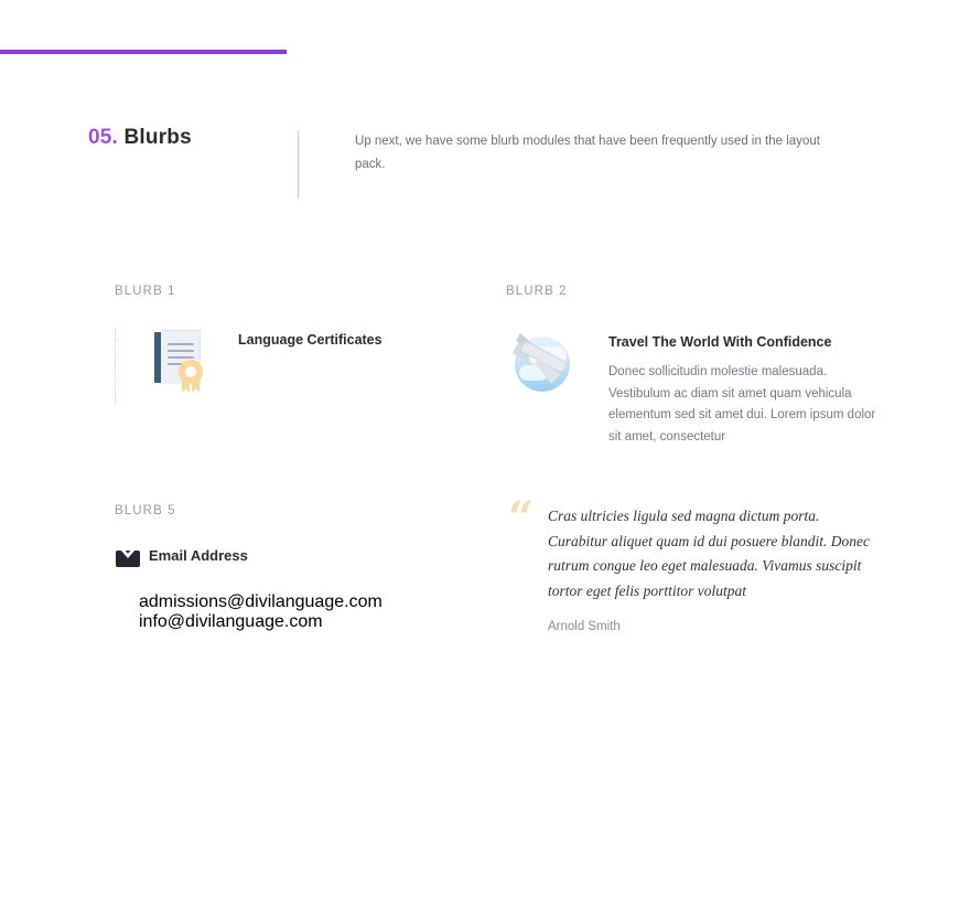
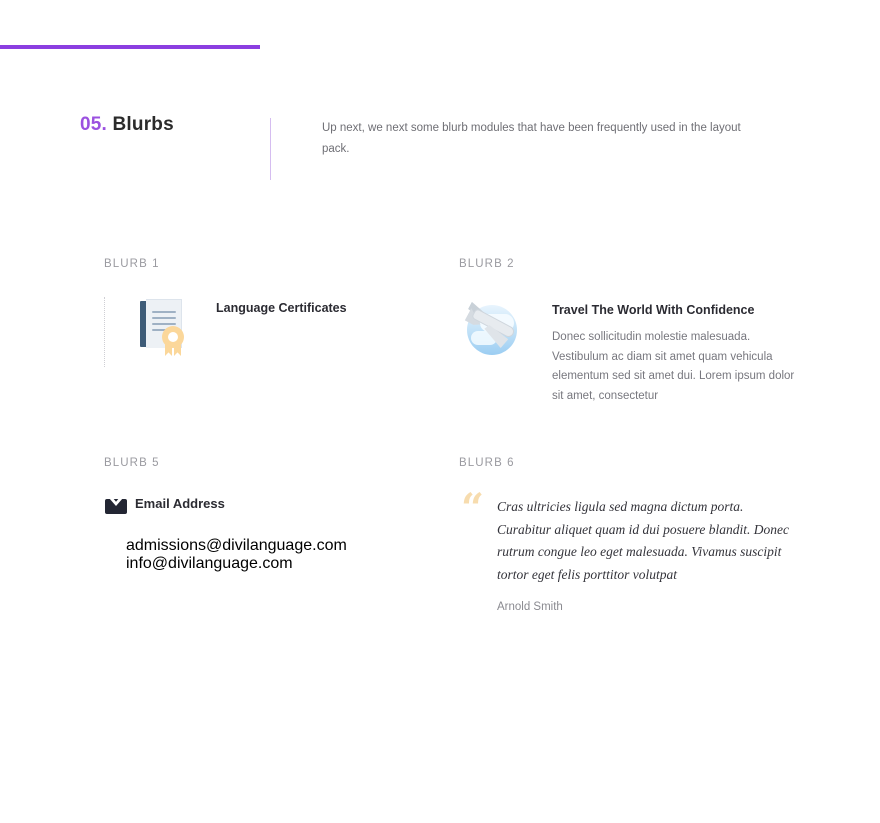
  05. Blurbs
- Up next, we have some blurb modules that have been frequently used in the layout pack.
+ Up next, we next some blurb modules that have been frequently used in the layout pack.
  BLURB 1
  Language Certificates
  BLURB 2
  Travel The World With Confidence
  Donec sollicitudin molestie malesuada. Vestibulum ac diam sit amet quam vehicula elementum sed sit amet dui. Lorem ipsum dolor sit amet, consectetur
  BLURB 5
  Email Address
  admissions@divilanguage.com
  info@divilanguage.com
+ BLURB 6
  “
  Cras ultricies ligula sed magna dictum porta. Curabitur aliquet quam id dui posuere blandit. Donec rutrum congue leo eget malesuada. Vivamus suscipit tortor eget felis porttitor volutpat
  Arnold Smith
